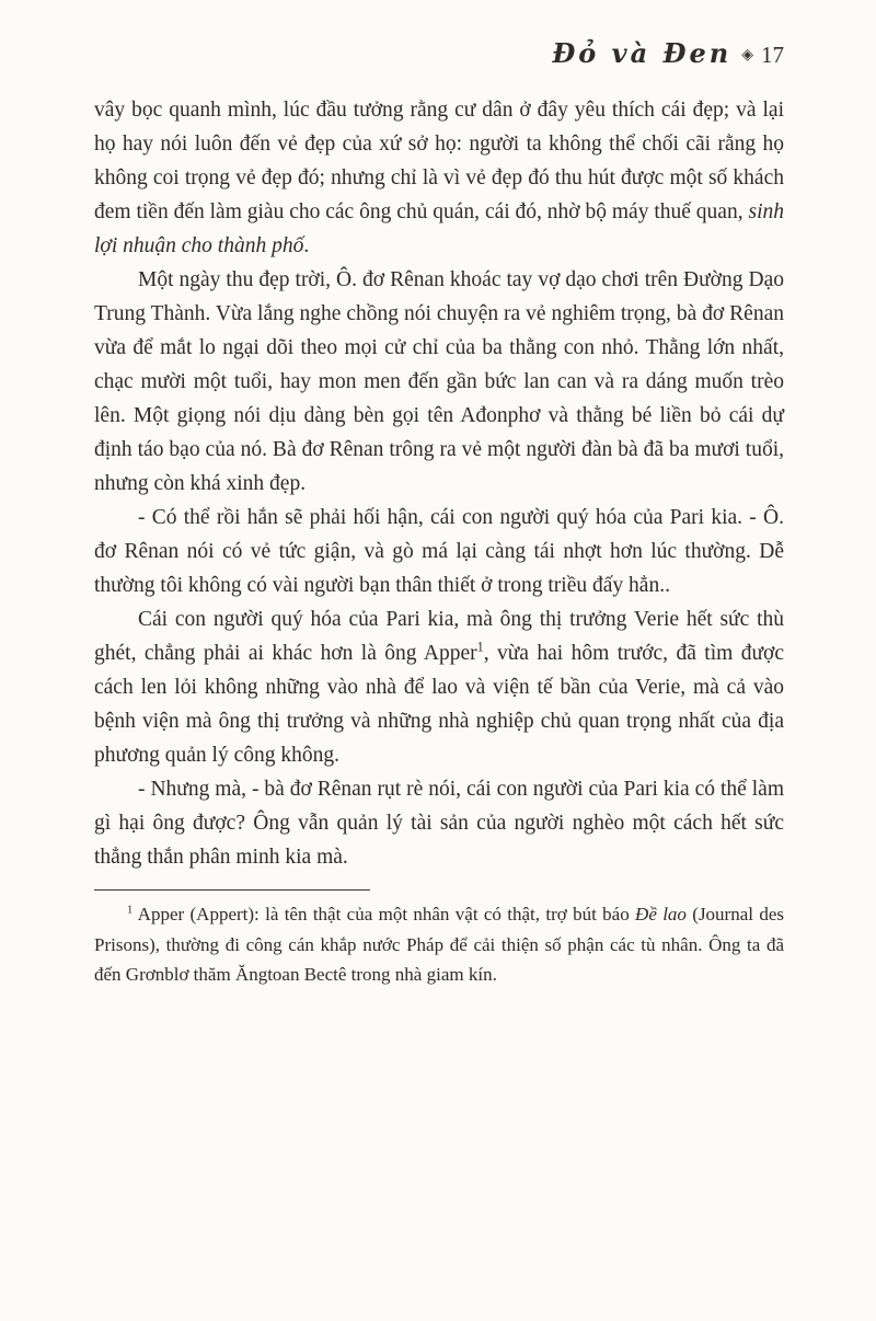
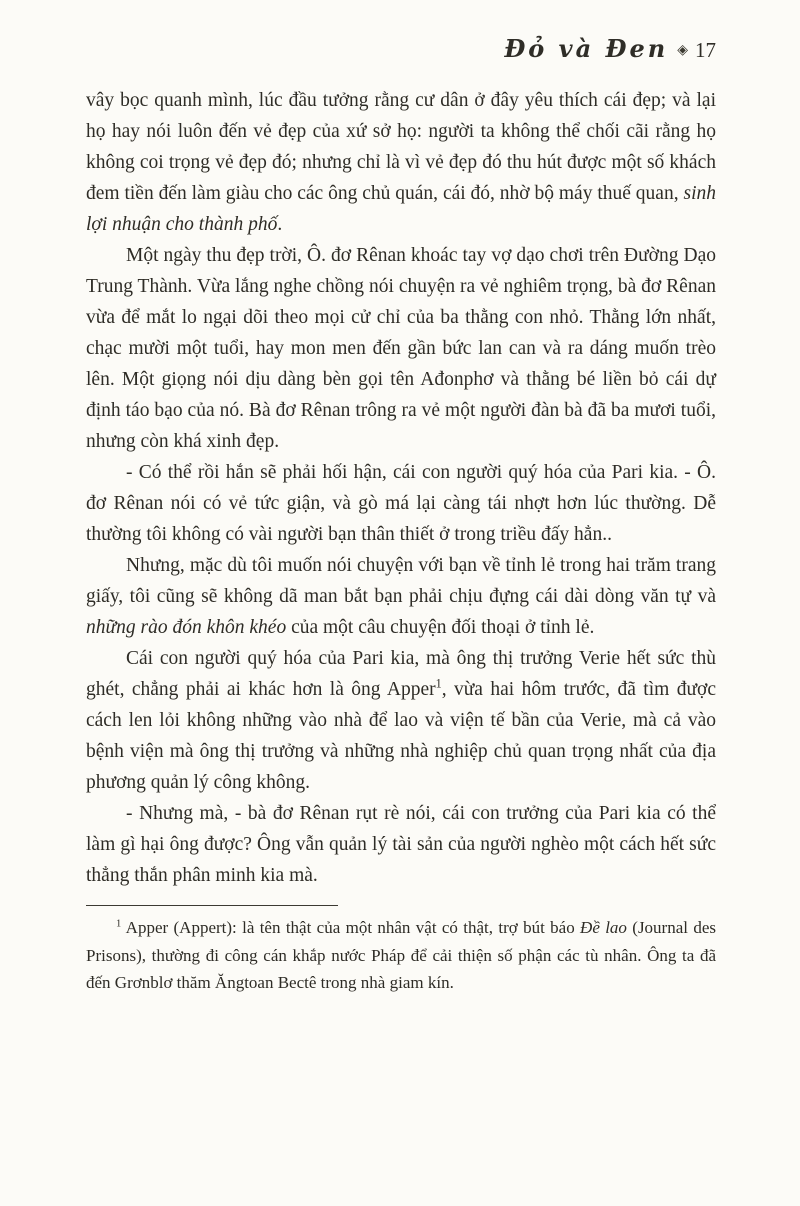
  Đỏ và Đen ◈ 17
  vây bọc quanh mình, lúc đầu tưởng rằng cư dân ở đây yêu thích cái đẹp; và lại họ hay nói luôn đến vẻ đẹp của xứ sở họ: người ta không thể chối cãi rằng họ không coi trọng vẻ đẹp đó; nhưng chỉ là vì vẻ đẹp đó thu hút được một số khách đem tiền đến làm giàu cho các ông chủ quán, cái đó, nhờ bộ máy thuế quan, sinh lợi nhuận cho thành phố.
  Một ngày thu đẹp trời, Ô. đơ Rênan khoác tay vợ dạo chơi trên Đường Dạo Trung Thành. Vừa lắng nghe chồng nói chuyện ra vẻ nghiêm trọng, bà đơ Rênan vừa để mắt lo ngại dõi theo mọi cử chỉ của ba thằng con nhỏ. Thằng lớn nhất, chạc mười một tuổi, hay mon men đến gần bức lan can và ra dáng muốn trèo lên. Một giọng nói dịu dàng bèn gọi tên Ađonphơ và thằng bé liền bỏ cái dự định táo bạo của nó. Bà đơ Rênan trông ra vẻ một người đàn bà đã ba mươi tuổi, nhưng còn khá xinh đẹp.
  - Có thể rồi hắn sẽ phải hối hận, cái con người quý hóa của Pari kia. - Ô. đơ Rênan nói có vẻ tức giận, và gò má lại càng tái nhợt hơn lúc thường. Dễ thường tôi không có vài người bạn thân thiết ở trong triều đấy hẳn..
+ Nhưng, mặc dù tôi muốn nói chuyện với bạn về tỉnh lẻ trong hai trăm trang giấy, tôi cũng sẽ không dã man bắt bạn phải chịu đựng cái dài dòng văn tự và những rào đón khôn khéo của một câu chuyện đối thoại ở tỉnh lẻ.
  Cái con người quý hóa của Pari kia, mà ông thị trưởng Verie hết sức thù ghét, chẳng phải ai khác hơn là ông Apper1, vừa hai hôm trước, đã tìm được cách len lỏi không những vào nhà để lao và viện tế bần của Verie, mà cả vào bệnh viện mà ông thị trưởng và những nhà nghiệp chủ quan trọng nhất của địa phương quản lý công không.
- - Nhưng mà, - bà đơ Rênan rụt rè nói, cái con người của Pari kia có thể làm gì hại ông được? Ông vẫn quản lý tài sản của người nghèo một cách hết sức thẳng thắn phân minh kia mà.
+ - Nhưng mà, - bà đơ Rênan rụt rè nói, cái con trưởng của Pari kia có thể làm gì hại ông được? Ông vẫn quản lý tài sản của người nghèo một cách hết sức thẳng thắn phân minh kia mà.
  1 Apper (Appert): là tên thật của một nhân vật có thật, trợ bút báo Đề lao (Journal des Prisons), thường đi công cán khắp nước Pháp để cải thiện số phận các tù nhân. Ông ta đã đến Grơnblơ thăm Ăngtoan Bectê trong nhà giam kín.
